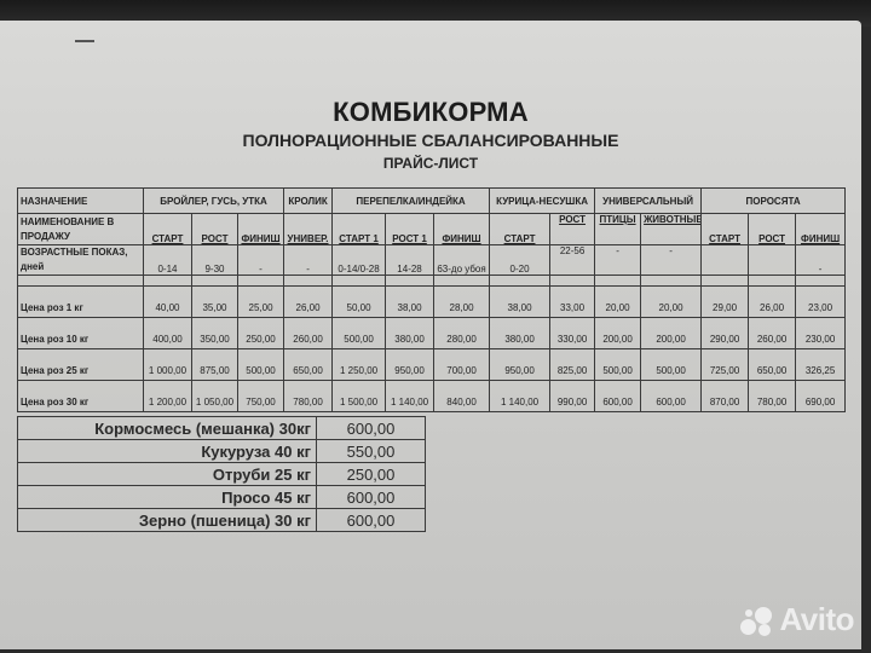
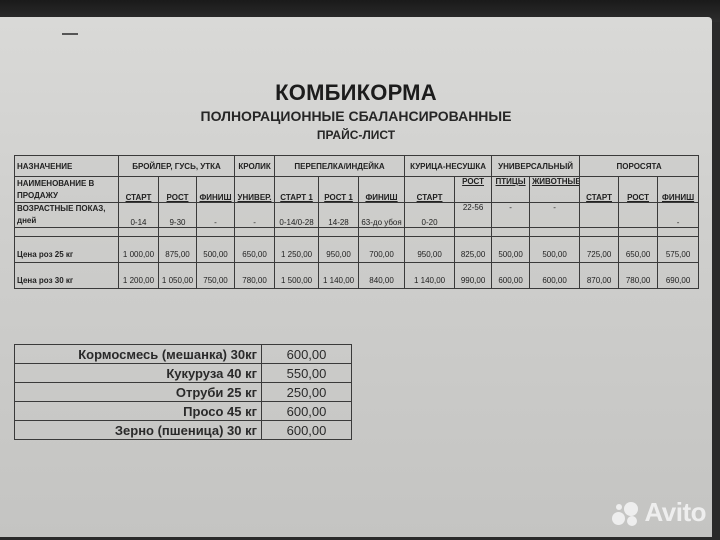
  КОМБИКОРМА
  ПОЛНОРАЦИОННЫЕ СБАЛАНСИРОВАННЫЕ
  ПРАЙС-ЛИСТ
  НАЗНАЧЕНИЕ	БРОЙЛЕР, ГУСЬ, УТКА	КРОЛИК	ПЕРЕПЕЛКА/ИНДЕЙКА	КУРИЦА-НЕСУШКА	УНИВЕРСАЛЬНЫЙ	ПОРОСЯТА
  НАИМЕНОВАНИЕ В ПРОДАЖУ	СТАРТ	РОСТ	ФИНИШ	УНИВЕР.	СТАРТ 1	РОСТ 1	ФИНИШ	СТАРТ	РОСТ	ПТИЦЫ	ЖИВОТНЫЕ	СТАРТ	РОСТ	ФИНИШ
  ВОЗРАСТНЫЕ ПОКАЗ, дней	0-14	9-30	-	-	0-14/0-28	14-28	63-до убоя	0-20	22-56	-	-			-
- Цена роз 1 кг	40,00	35,00	25,00	26,00	50,00	38,00	28,00	38,00	33,00	20,00	20,00	29,00	26,00	23,00
- Цена роз 10 кг	400,00	350,00	250,00	260,00	500,00	380,00	280,00	380,00	330,00	200,00	200,00	290,00	260,00	230,00
- Цена роз 25 кг	1 000,00	875,00	500,00	650,00	1 250,00	950,00	700,00	950,00	825,00	500,00	500,00	725,00	650,00	326,25
+ Цена роз 25 кг	1 000,00	875,00	500,00	650,00	1 250,00	950,00	700,00	950,00	825,00	500,00	500,00	725,00	650,00	575,00
  Цена роз 30 кг	1 200,00	1 050,00	750,00	780,00	1 500,00	1 140,00	840,00	1 140,00	990,00	600,00	600,00	870,00	780,00	690,00
  Кормосмесь (мешанка) 30кг	600,00
  Кукуруза 40 кг	550,00
  Отруби 25 кг	250,00
  Просо 45 кг	600,00
  Зерно (пшеница) 30 кг	600,00
  Avito
